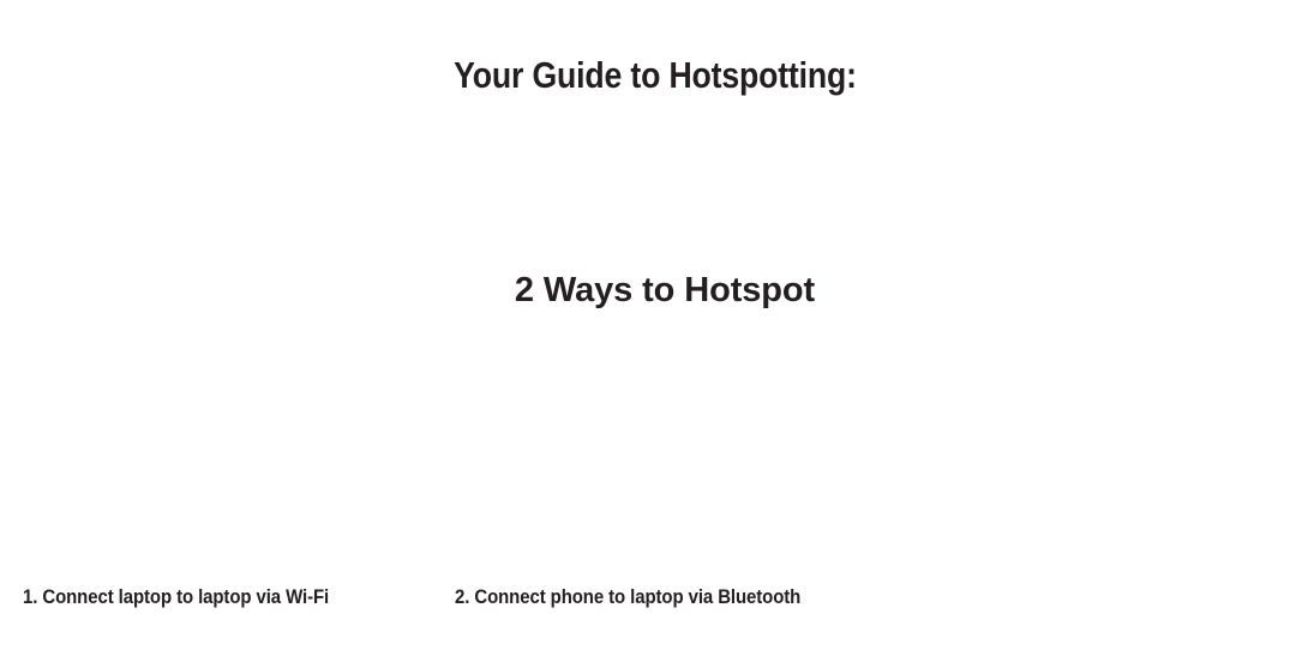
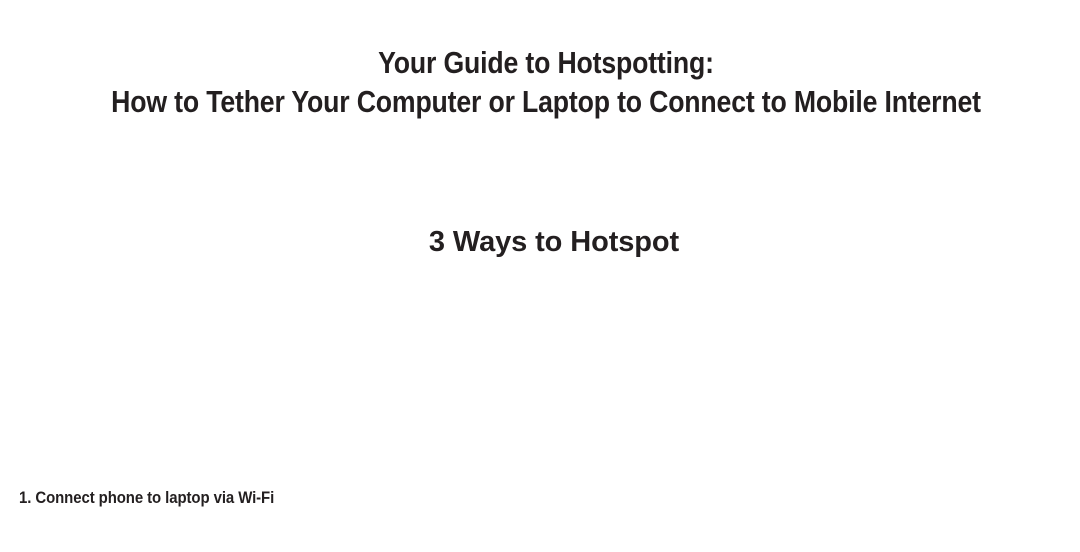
  Your Guide to Hotspotting:
+ How to Tether Your Computer or Laptop to Connect to Mobile Internet
- 2 Ways to Hotspot
+ 3 Ways to Hotspot
- 1. Connect laptop to laptop via Wi-Fi
+ 1. Connect phone to laptop via Wi-Fi
- 2. Connect phone to laptop via Bluetooth
